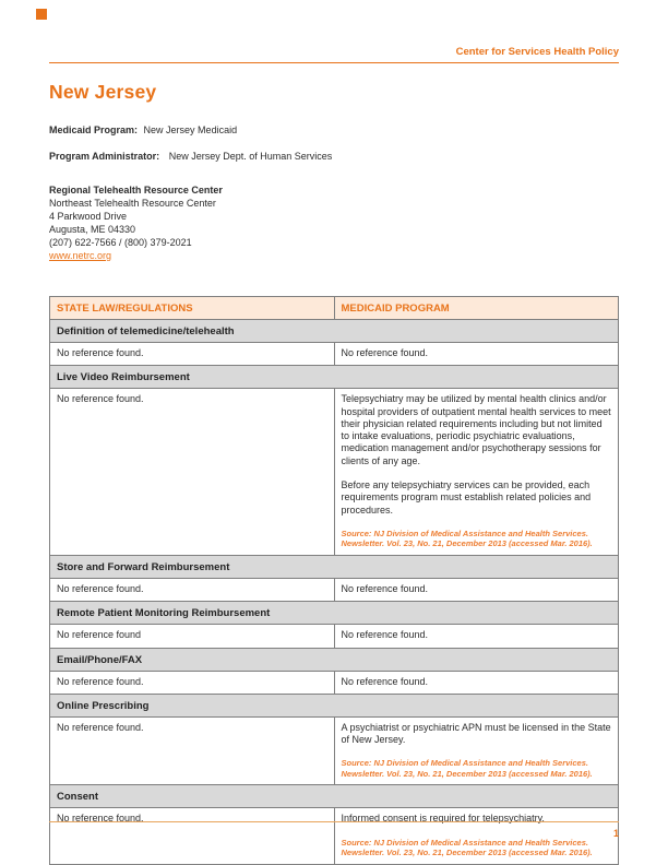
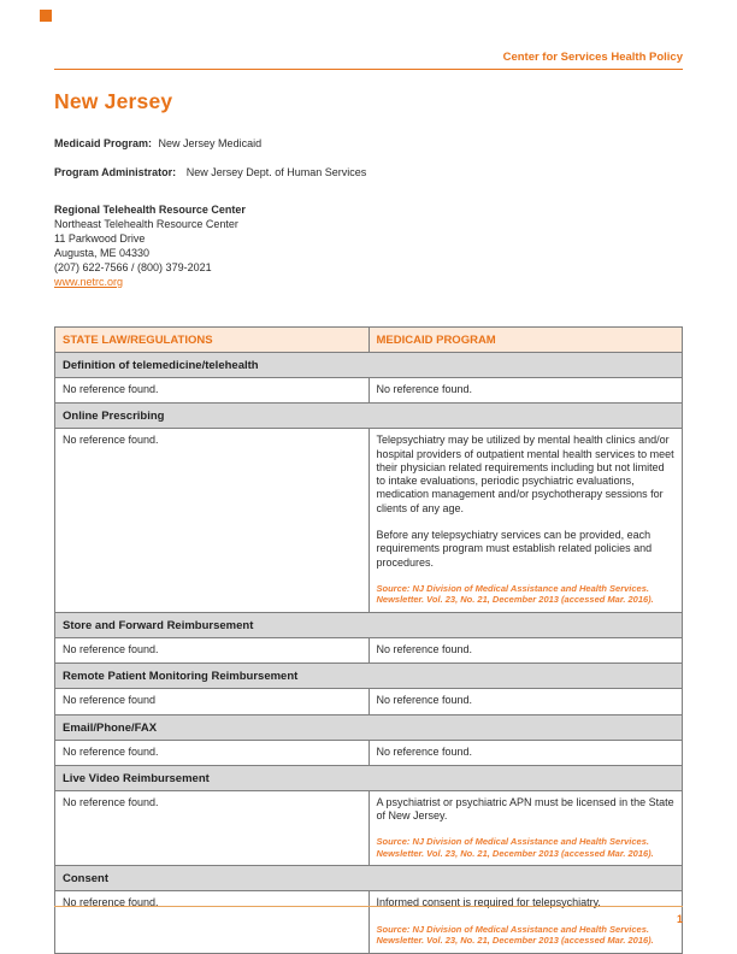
  Center for Services Health Policy
  New Jersey
  Medicaid Program: New Jersey Medicaid
  Program Administrator: New Jersey Dept. of Human Services
  Regional Telehealth Resource Center
  Northeast Telehealth Resource Center
- 4 Parkwood Drive
+ 11 Parkwood Drive
  Augusta, ME 04330
  (207) 622-7566 / (800) 379-2021
  www.netrc.org
  STATE LAW/REGULATIONS	MEDICAID PROGRAM
  Definition of telemedicine/telehealth
  No reference found.	No reference found.
- Live Video Reimbursement
+ Online Prescribing
  No reference found.	Telepsychiatry may be utilized by mental health clinics and/or hospital providers of outpatient mental health services to meet their physician related requirements including but not limited to intake evaluations, periodic psychiatric evaluations, medication management and/or psychotherapy sessions for clients of any age.Before any telepsychiatry services can be provided, each requirements program must establish related policies and procedures.Source: NJ Division of Medical Assistance and Health Services. Newsletter. Vol. 23, No. 21, December 2013 (accessed Mar. 2016).
  Store and Forward Reimbursement
  No reference found.	No reference found.
  Remote Patient Monitoring Reimbursement
  No reference found	No reference found.
  Email/Phone/FAX
  No reference found.	No reference found.
- Online Prescribing
+ Live Video Reimbursement
  No reference found.	A psychiatrist or psychiatric APN must be licensed in the State of New Jersey.Source: NJ Division of Medical Assistance and Health Services. Newsletter. Vol. 23, No. 21, December 2013 (accessed Mar. 2016).
  Consent
  No reference found.	Informed consent is required for telepsychiatry.Source: NJ Division of Medical Assistance and Health Services. Newsletter. Vol. 23, No. 21, December 2013 (accessed Mar. 2016).
  1
